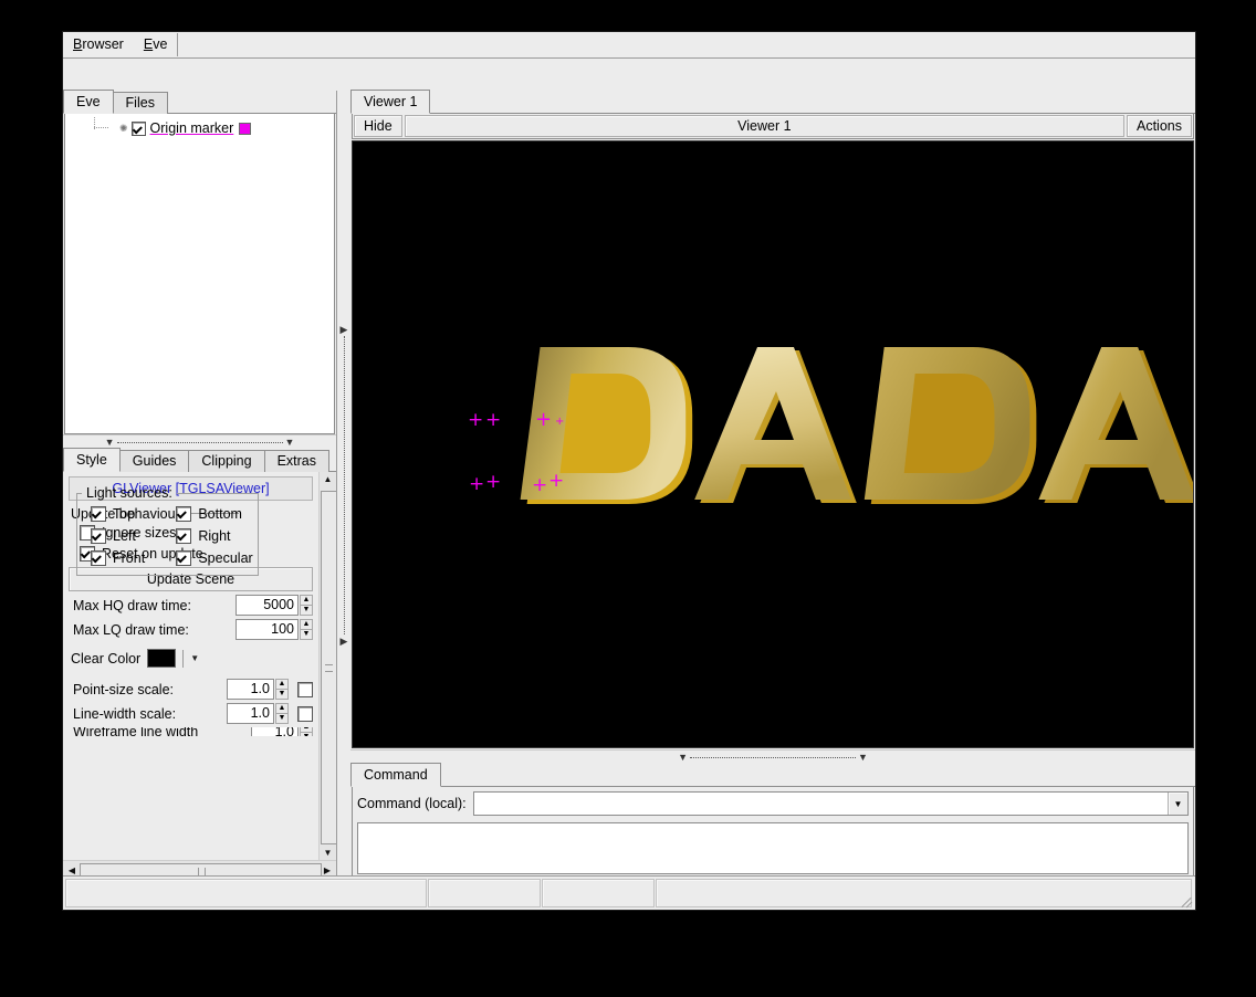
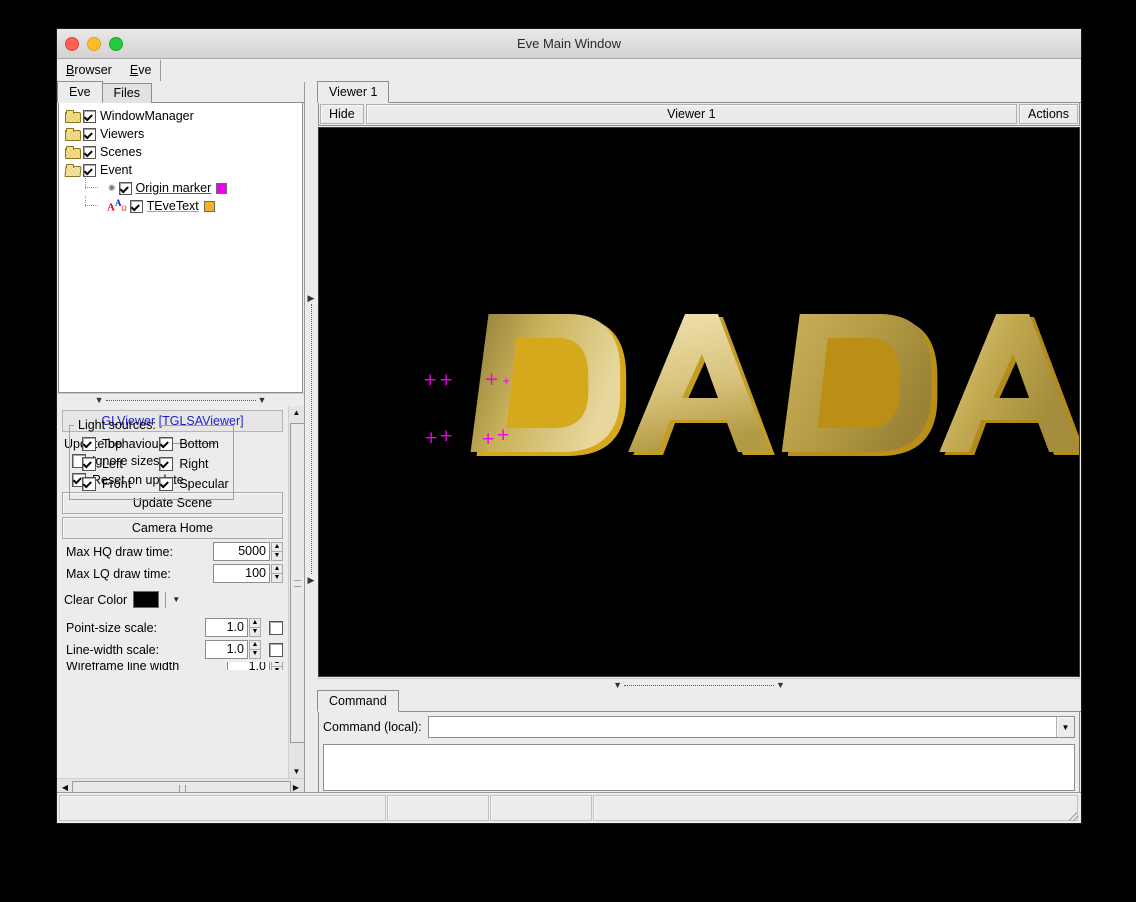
+ Eve Main Window
  Browser
  Eve
  Eve
  Files
+ WindowManager
+ Viewers
+ Scenes
+ Event
  ✺
  Origin marker
+ AAΩ
+ TEveText
  ▼
  ▼
- Style
- Guides
- Clipping
- Extras
  GLViewer [TGLSAViewer]
  Upe behaviou
  gnore sizes
  Reset on upte
  Update Scene
+ Camera Home
  Max HQ draw time:
  5000
  Max LQ draw time:
  100
  Clear Color
  ▼
  Light sources:
  Top
  Bottom
  Left
  Right
  Front
  Specular
  Point-size scale:
  1.0
  Line-width scale:
  1.0
  Wireframe line width
  1.0
  ▲
  ▼
  ◀
  ▶
  ▶
  ▶
  Viewer 1
  Hide
  Viewer 1
  Actions
  +
  +
  +
  +
  +
  +
  +
  +
  ▼
  ▼
  Command
  Command (local):
  ▼
